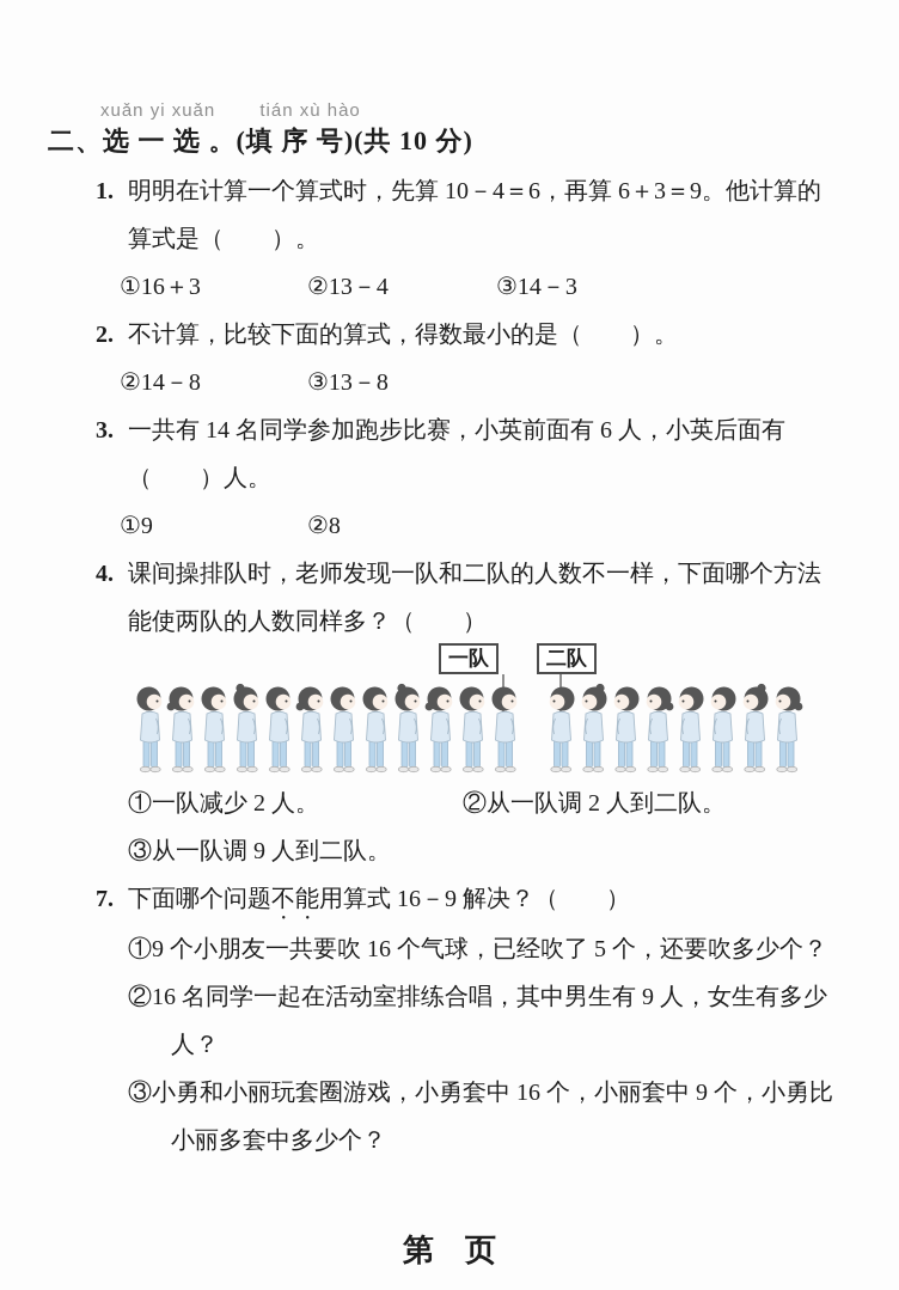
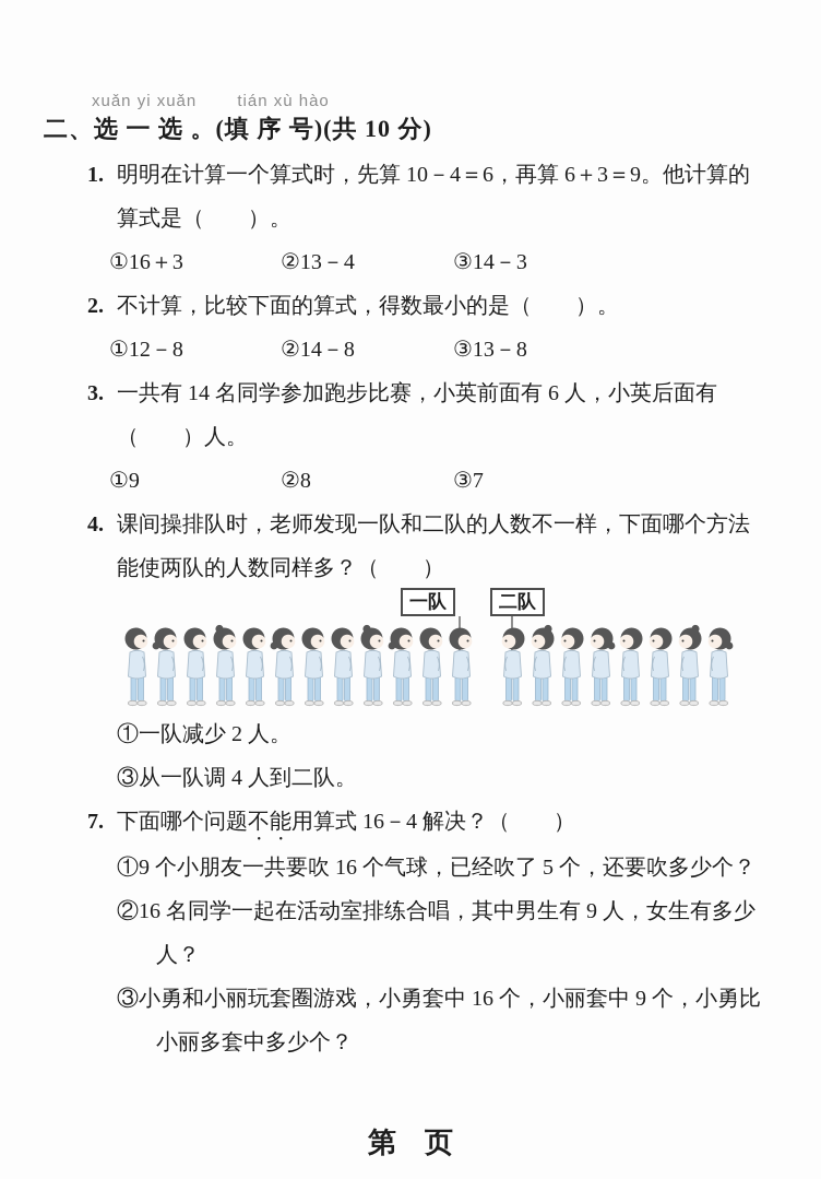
  xuǎn yi xuǎn tián xù hào
  二、选 一 选 。(填 序 号)(共 10 分)
  1.
  明明在计算一个算式时，先算 10－4＝6，再算 6＋3＝9。他计算的算式是（ ）。
  ①16＋3
  ②13－4
  ③14－3
  2.
  不计算，比较下面的算式，得数最小的是（ ）。
+ ①12－8
  ②14－8
  ③13－8
  3.
  一共有 14 名同学参加跑步比赛，小英前面有 6 人，小英后面有（ ）人。
  ①9
  ②8
+ ③7
  4.
  课间操排队时，老师发现一队和二队的人数不一样，下面哪个方法能使两队的人数同样多？（ ）
  一队
  二队
  ①一队减少 2 人。
- ②从一队调 2 人到二队。
- ③从一队调 9 人到二队。
+ ③从一队调 4 人到二队。
  7.
- 下面哪个问题不能用算式 16－9 解决？（ ）
+ 下面哪个问题不能用算式 16－4 解决？（ ）
  ①9 个小朋友一共要吹 16 个气球，已经吹了 5 个，还要吹多少个？
  ②16 名同学一起在活动室排练合唱，其中男生有 9 人，女生有多少人？
  ③小勇和小丽玩套圈游戏，小勇套中 16 个，小丽套中 9 个，小勇比小丽多套中多少个？
  第 页
